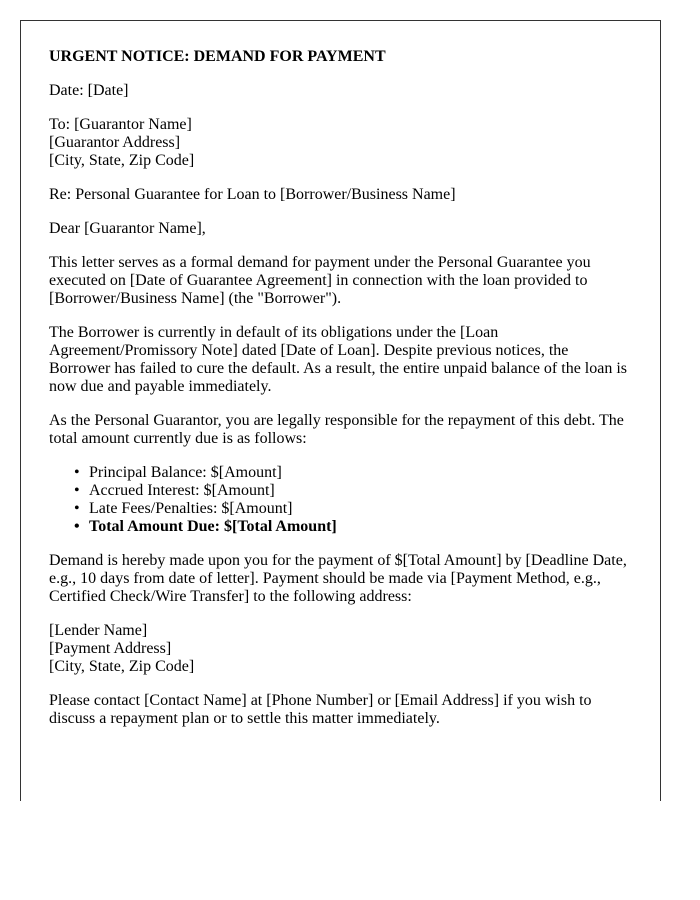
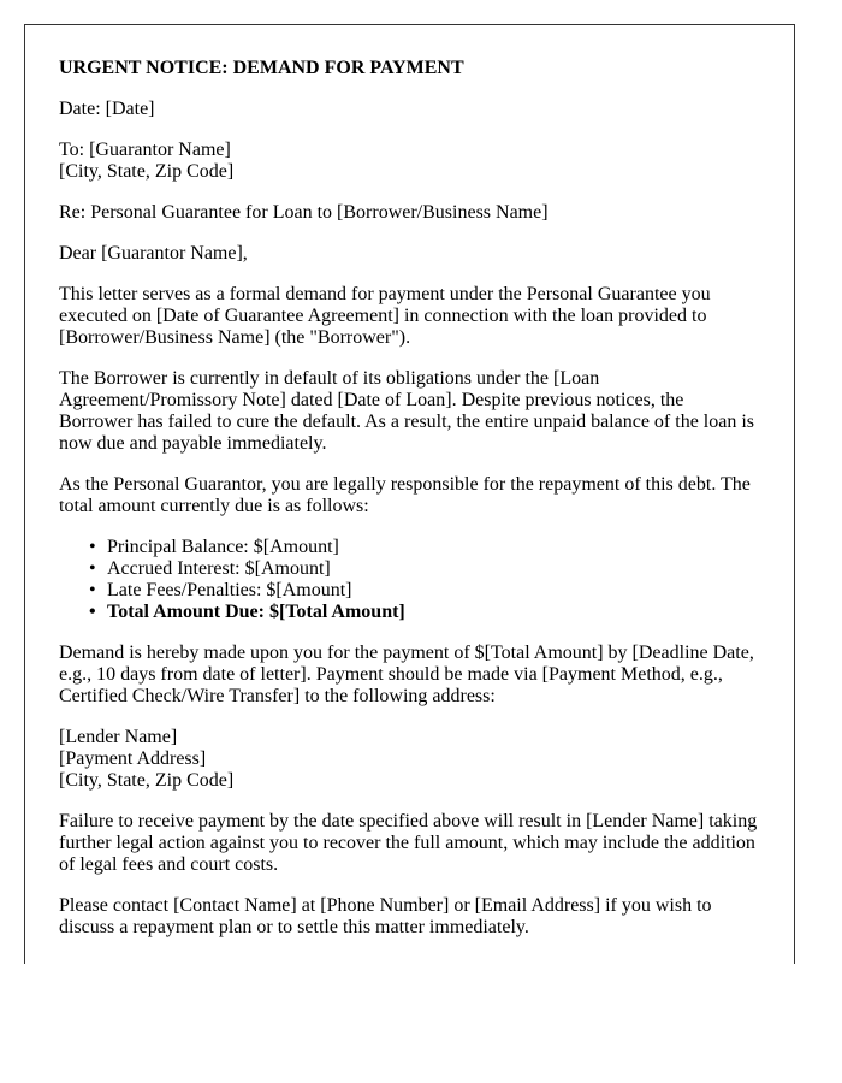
  URGENT NOTICE: DEMAND FOR PAYMENT
  Date: [Date]
  To: [Guarantor Name]
- [Guarantor Address]
  [City, State, Zip Code]
  Re: Personal Guarantee for Loan to [Borrower/Business Name]
  Dear [Guarantor Name],
  This letter serves as a formal demand for payment under the Personal Guarantee you executed on [Date of Guarantee Agreement] in connection with the loan provided to [Borrower/Business Name] (the "Borrower").
  The Borrower is currently in default of its obligations under the [Loan Agreement/Promissory Note] dated [Date of Loan]. Despite previous notices, the Borrower has failed to cure the default. As a result, the entire unpaid balance of the loan is now due and payable immediately.
  As the Personal Guarantor, you are legally responsible for the repayment of this debt. The total amount currently due is as follows:
  •
  Principal Balance: $[Amount]
  •
  Accrued Interest: $[Amount]
  •
  Late Fees/Penalties: $[Amount]
  •
  Total Amount Due: $[Total Amount]
  Demand is hereby made upon you for the payment of $[Total Amount] by [Deadline Date, e.g., 10 days from date of letter]. Payment should be made via [Payment Method, e.g., Certified Check/Wire Transfer] to the following address:
  [Lender Name]
  [Payment Address]
  [City, State, Zip Code]
+ Failure to receive payment by the date specified above will result in [Lender Name] taking further legal action against you to recover the full amount, which may include the addition of legal fees and court costs.
  Please contact [Contact Name] at [Phone Number] or [Email Address] if you wish to discuss a repayment plan or to settle this matter immediately.
